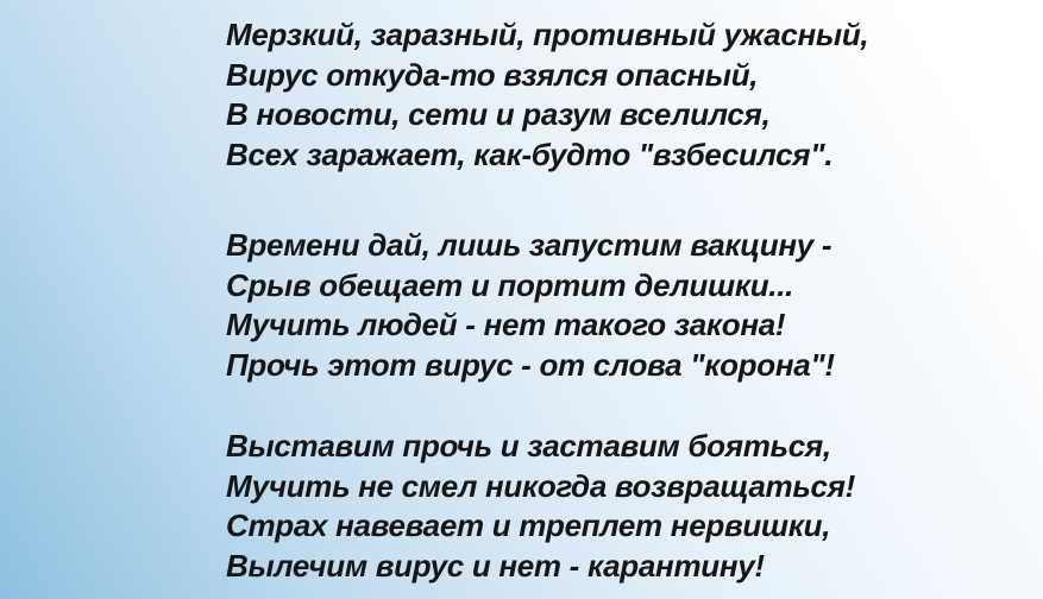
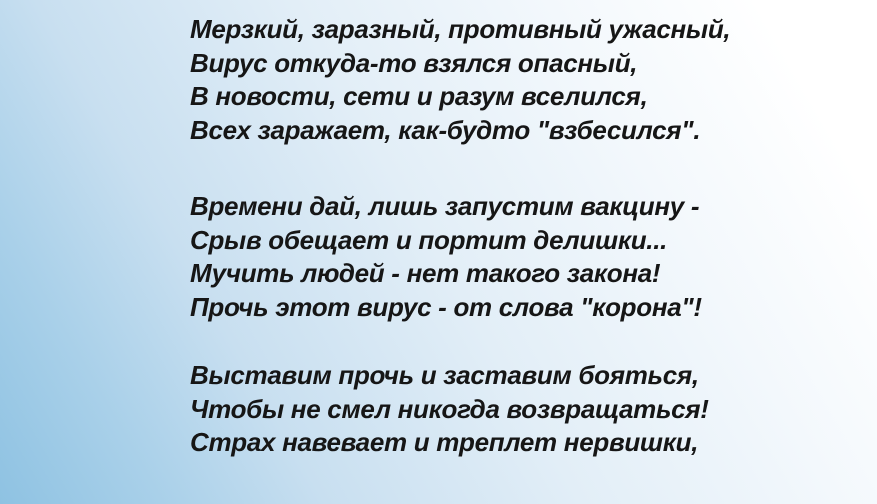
  Мерзкий, заразный, противный ужасный,
  Вирус откуда-то взялся опасный,
  В новости, сети и разум вселился,
  Всех заражает, как-будто "взбесился".
  Времени дай, лишь запустим вакцину -
  Срыв обещает и портит делишки...
  Мучить людей - нет такого закона!
  Прочь этот вирус - от слова "корона"!
  Выставим прочь и заставим бояться,
- Мучить не смел никогда возвращаться!
+ Чтобы не смел никогда возвращаться!
  Страх навевает и треплет нервишки,
- Вылечим вирус и нет - карантину!
